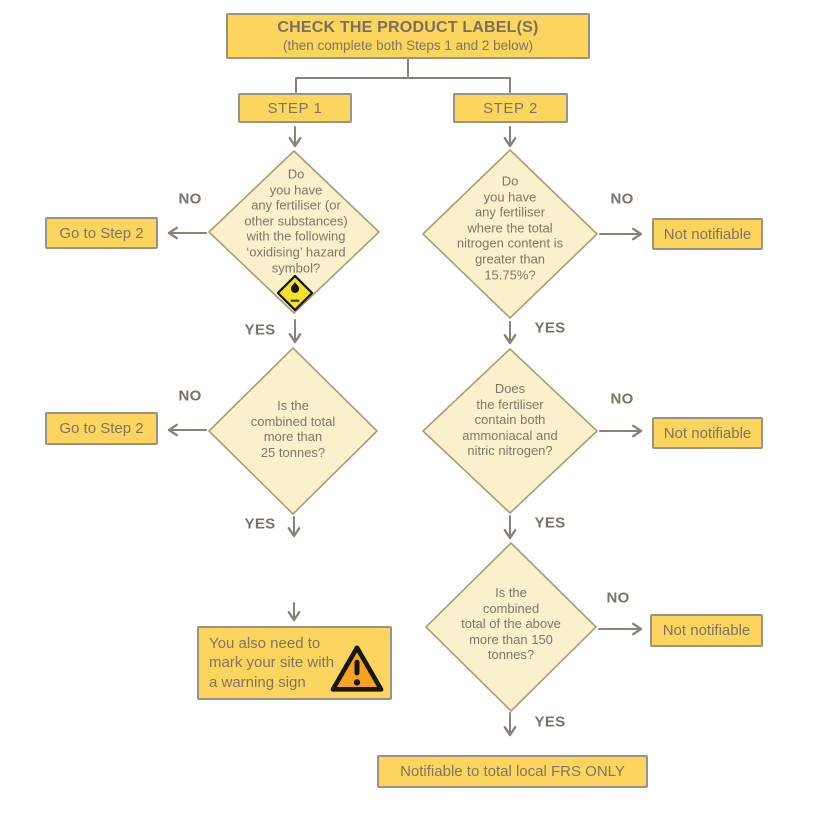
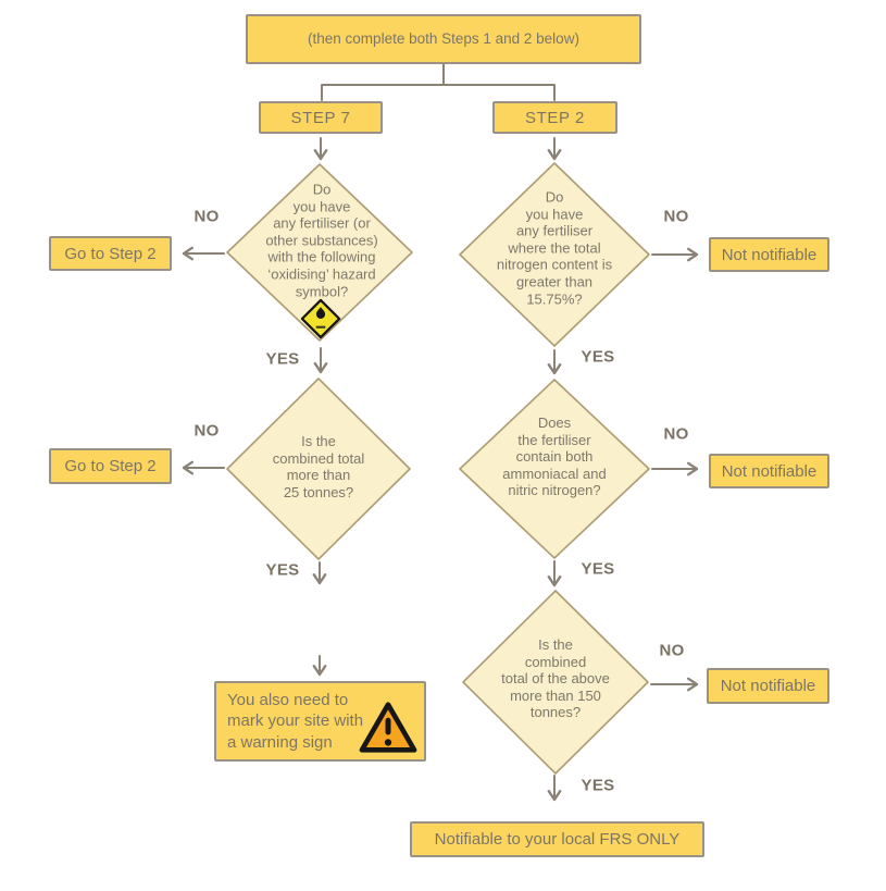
- CHECK THE PRODUCT LABEL(S)
  (then complete both Steps 1 and 2 below)
- STEP 1
+ STEP 7
  STEP 2
  Do
  you have
  any fertiliser (or
  other substances)
  with the following
  ‘oxidising’ hazard
  symbol?
  Is the
  combined total
  more than
  25 tonnes?
  Do
  you have
  any fertiliser
  where the total
  nitrogen content is
  greater than
  15.75%?
  Does
  the fertiliser
  contain both
  ammoniacal and
  nitric nitrogen?
  Is the
  combined
  total of the above
  more than 150
  tonnes?
  NO
  NO
  YES
  YES
  NO
  NO
  YES
  YES
  NO
  YES
  Go to Step 2
  Go to Step 2
  Not notifiable
  Not notifiable
  Not notifiable
  You also need to
  mark your site with
  a warning sign
- Notifiable to total local FRS ONLY
+ Notifiable to your local FRS ONLY
